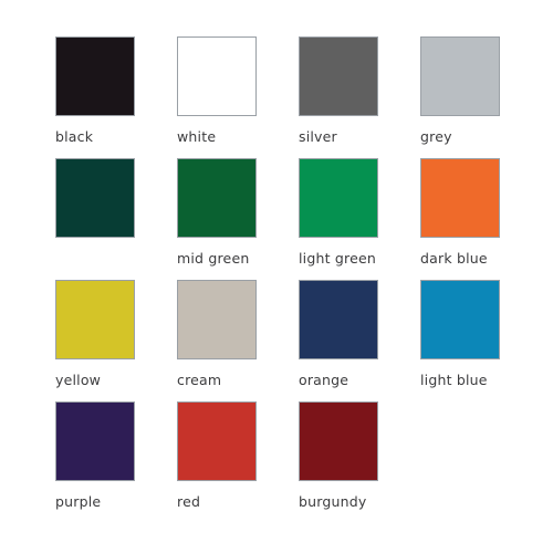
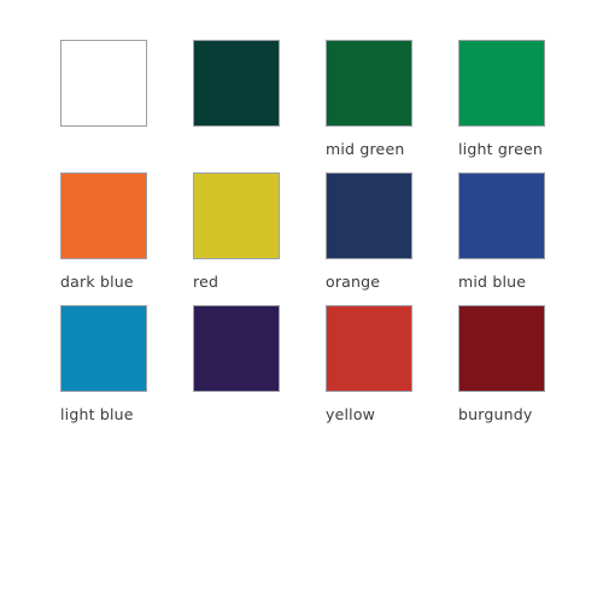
- black
- white
- silver
- grey
  mid green
  light green
  dark blue
- yellow
+ red
- cream
  orange
+ mid blue
  light blue
- purple
- red
+ yellow
  burgundy
